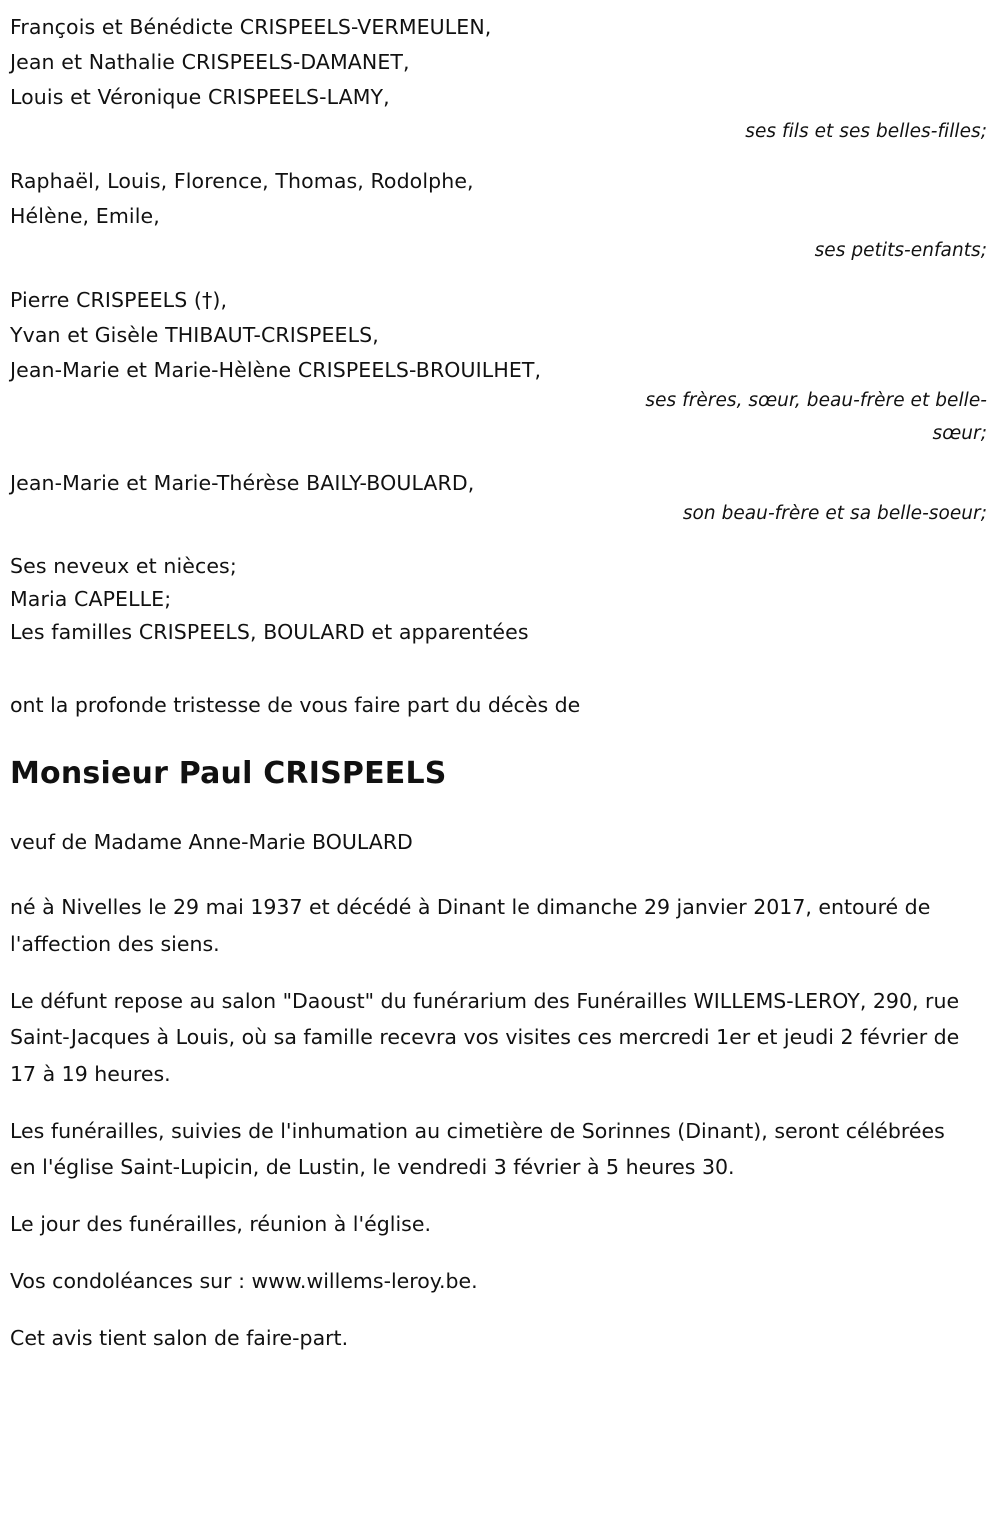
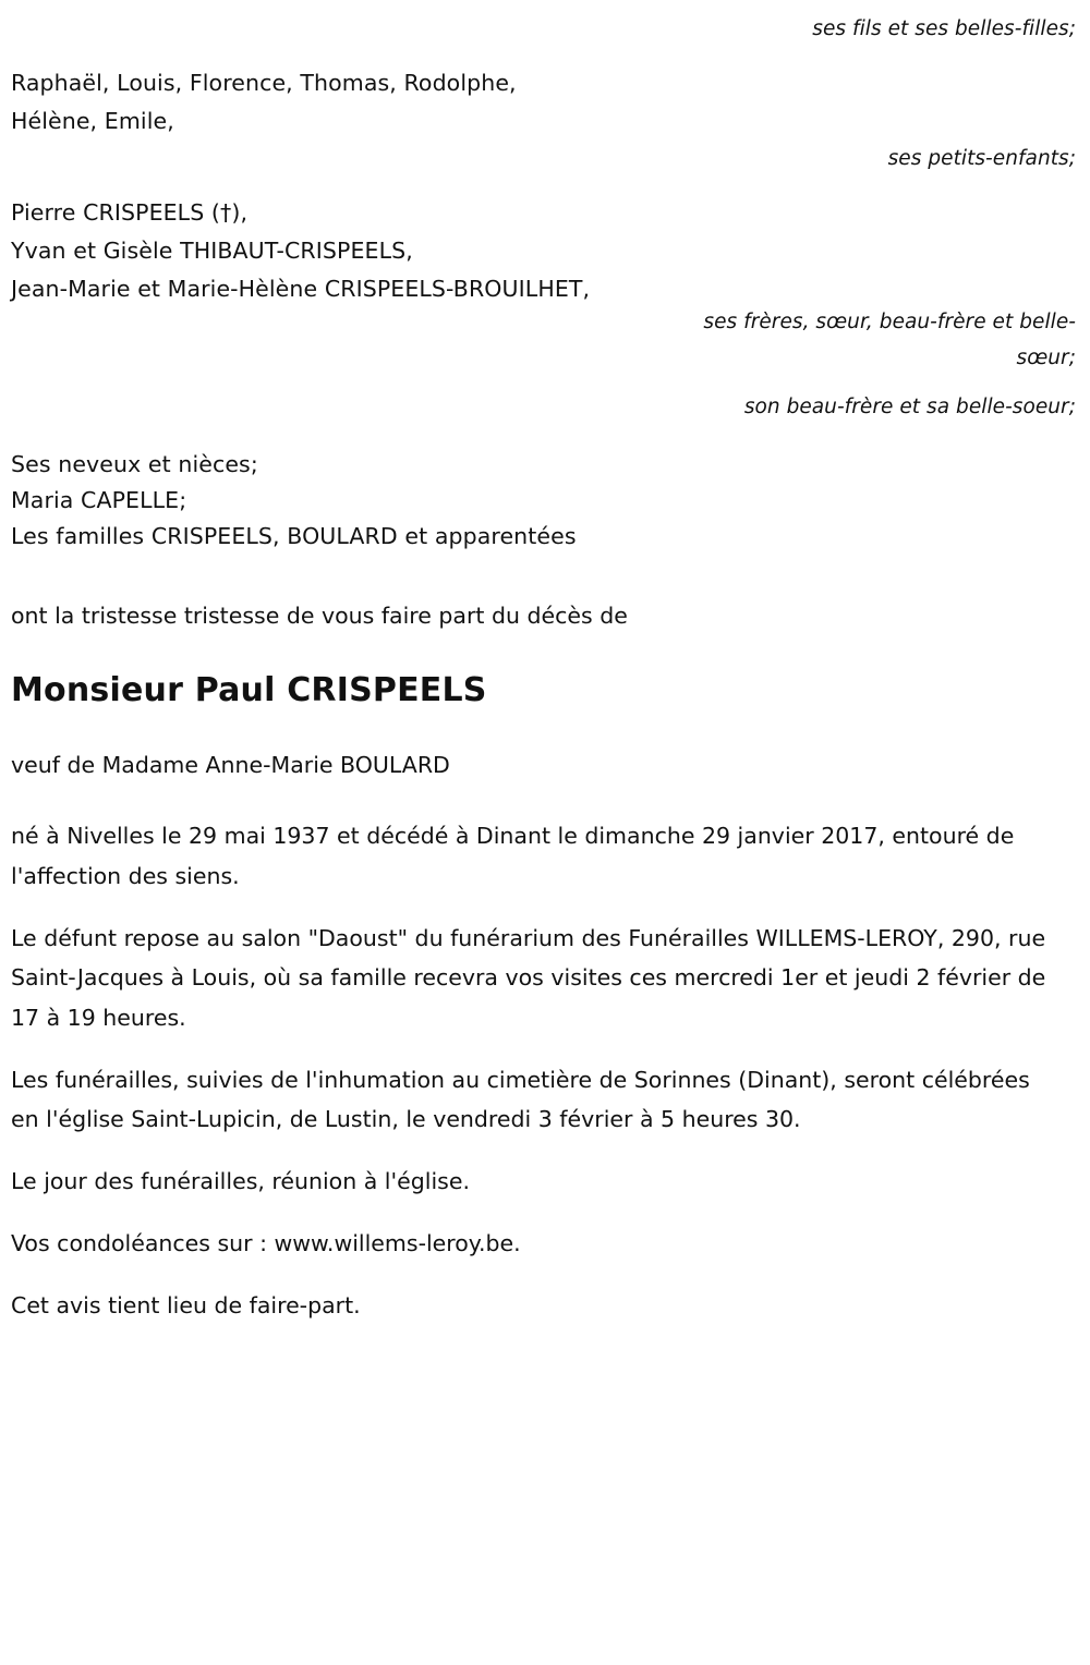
- François et Bénédicte CRISPEELS-VERMEULEN,
- Jean et Nathalie CRISPEELS-DAMANET,
- Louis et Véronique CRISPEELS-LAMY,
  ses fils et ses belles-filles;
  Raphaël, Louis, Florence, Thomas, Rodolphe,
  Hélène, Emile,
  ses petits-enfants;
  Pierre CRISPEELS (†),
  Yvan et Gisèle THIBAUT-CRISPEELS,
  Jean-Marie et Marie-Hèlène CRISPEELS-BROUILHET,
  ses frères, sœur, beau-frère et belle-sœur;
- Jean-Marie et Marie-Thérèse BAILY-BOULARD,
  son beau-frère et sa belle-soeur;
  Ses neveux et nièces;
  Maria CAPELLE;
  Les familles CRISPEELS, BOULARD et apparentées
- ont la profonde tristesse de vous faire part du décès de
+ ont la tristesse tristesse de vous faire part du décès de
  Monsieur Paul CRISPEELS
  veuf de Madame Anne-Marie BOULARD
  né à Nivelles le 29 mai 1937 et décédé à Dinant le dimanche 29 janvier 2017, entouré de l'affection des siens.
  Le défunt repose au salon "Daoust" du funérarium des Funérailles WILLEMS-LEROY, 290, rue Saint-Jacques à Louis, où sa famille recevra vos visites ces mercredi 1er et jeudi 2 février de 17 à 19 heures.
  Les funérailles, suivies de l'inhumation au cimetière de Sorinnes (Dinant), seront célébrées en l'église Saint-Lupicin, de Lustin, le vendredi 3 février à 5 heures 30.
  Le jour des funérailles, réunion à l'église.
  Vos condoléances sur : www.willems-leroy.be.
- Cet avis tient salon de faire-part.
+ Cet avis tient lieu de faire-part.
